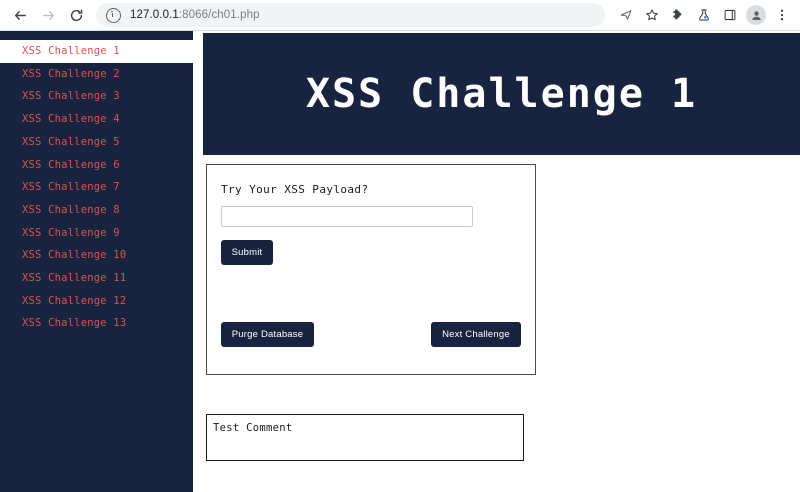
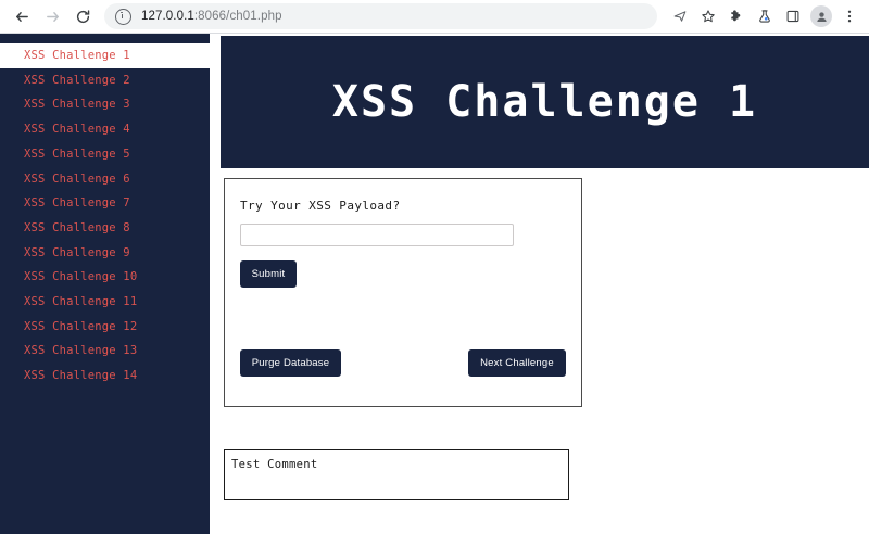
  127.0.0.1:8066/ch01.php
  XSS Challenge 1
  XSS Challenge 2
  XSS Challenge 3
  XSS Challenge 4
  XSS Challenge 5
  XSS Challenge 6
  XSS Challenge 7
  XSS Challenge 8
  XSS Challenge 9
  XSS Challenge 10
  XSS Challenge 11
  XSS Challenge 12
  XSS Challenge 13
+ XSS Challenge 14
  XSS Challenge 1
  Try Your XSS Payload?
  Submit
  Purge Database
  Next Challenge
  Test Comment
